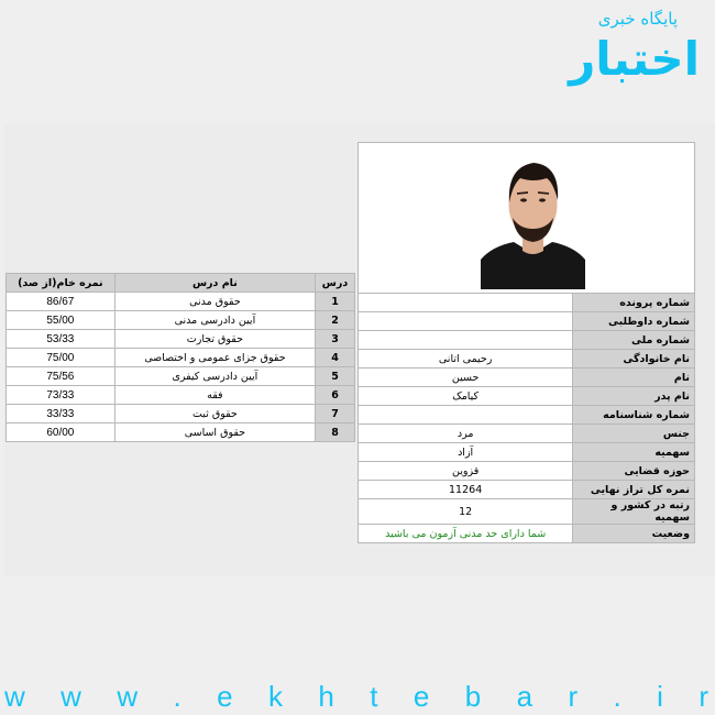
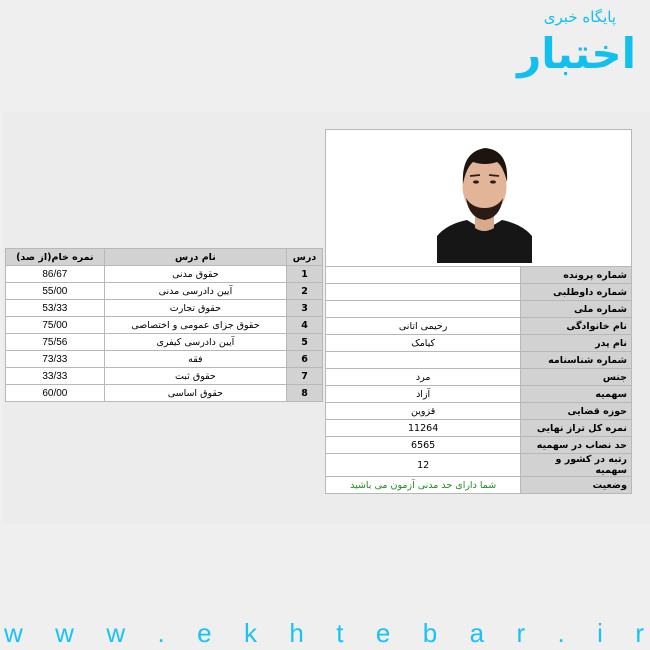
  پایگاه خبری
  اختبار
  درس	نام درس	نمره خام(از صد)
  1	حقوق مدنی	86/67
  2	آیین دادرسی مدنی	55/00
  3	حقوق تجارت	53/33
  4	حقوق جزای عمومی و اختصاصی	75/00
  5	آیین دادرسی کیفری	75/56
  6	فقه	73/33
  7	حقوق ثبت	33/33
  8	حقوق اساسی	60/00
  شماره پرونده
  شماره داوطلبی
  شماره ملی
  نام خانوادگی	رحیمی اتانی
- نام	حسین
  نام پدر	کیامک
  شماره شناسنامه
  جنس	مرد
  سهمیه	آزاد
  حوزه قضایی	قزوین
  نمره کل تراز نهایی	11264
+ حد نصاب در سهمیه	6565
  رتبه در کشور و سهمیه	12
  وضعیت	شما دارای حد مدنی آزمون می باشید
  w
  w
  w
  .
  e
  k
  h
  t
  e
  b
  a
  r
  .
  i
  r
